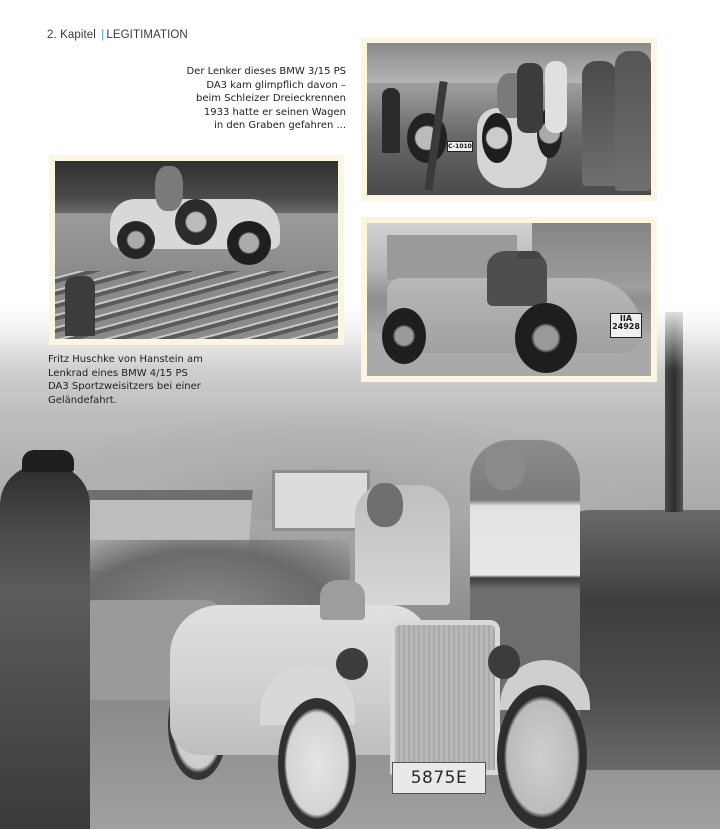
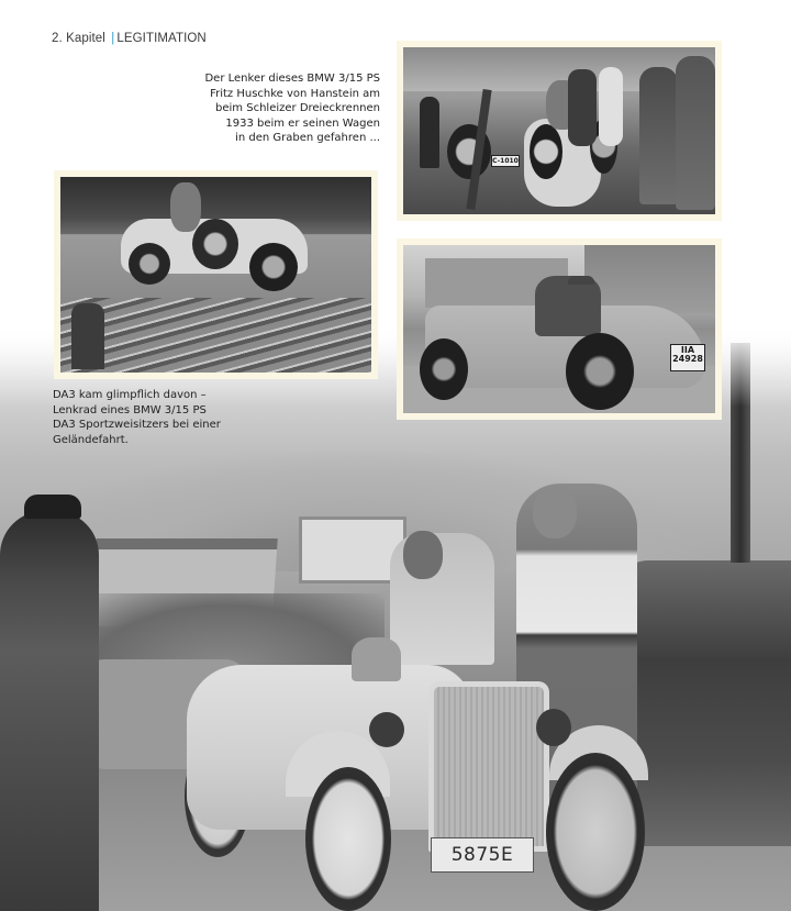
  2. Kapitel | LEGITIMATION
  5875E
  IIA
  24928
  Der Lenker dieses BMW 3/15 PS
- DA3 kam glimpflich davon –
+ Fritz Huschke von Hanstein am
  beim Schleizer Dreieckrennen
- 1933 hatte er seinen Wagen
+ 1933 beim er seinen Wagen
  in den Graben gefahren ...
- Fritz Huschke von Hanstein am
+ DA3 kam glimpflich davon –
- Lenkrad eines BMW 4/15 PS
+ Lenkrad eines BMW 3/15 PS
  DA3 Sportzweisitzers bei einer
  Geländefahrt.
